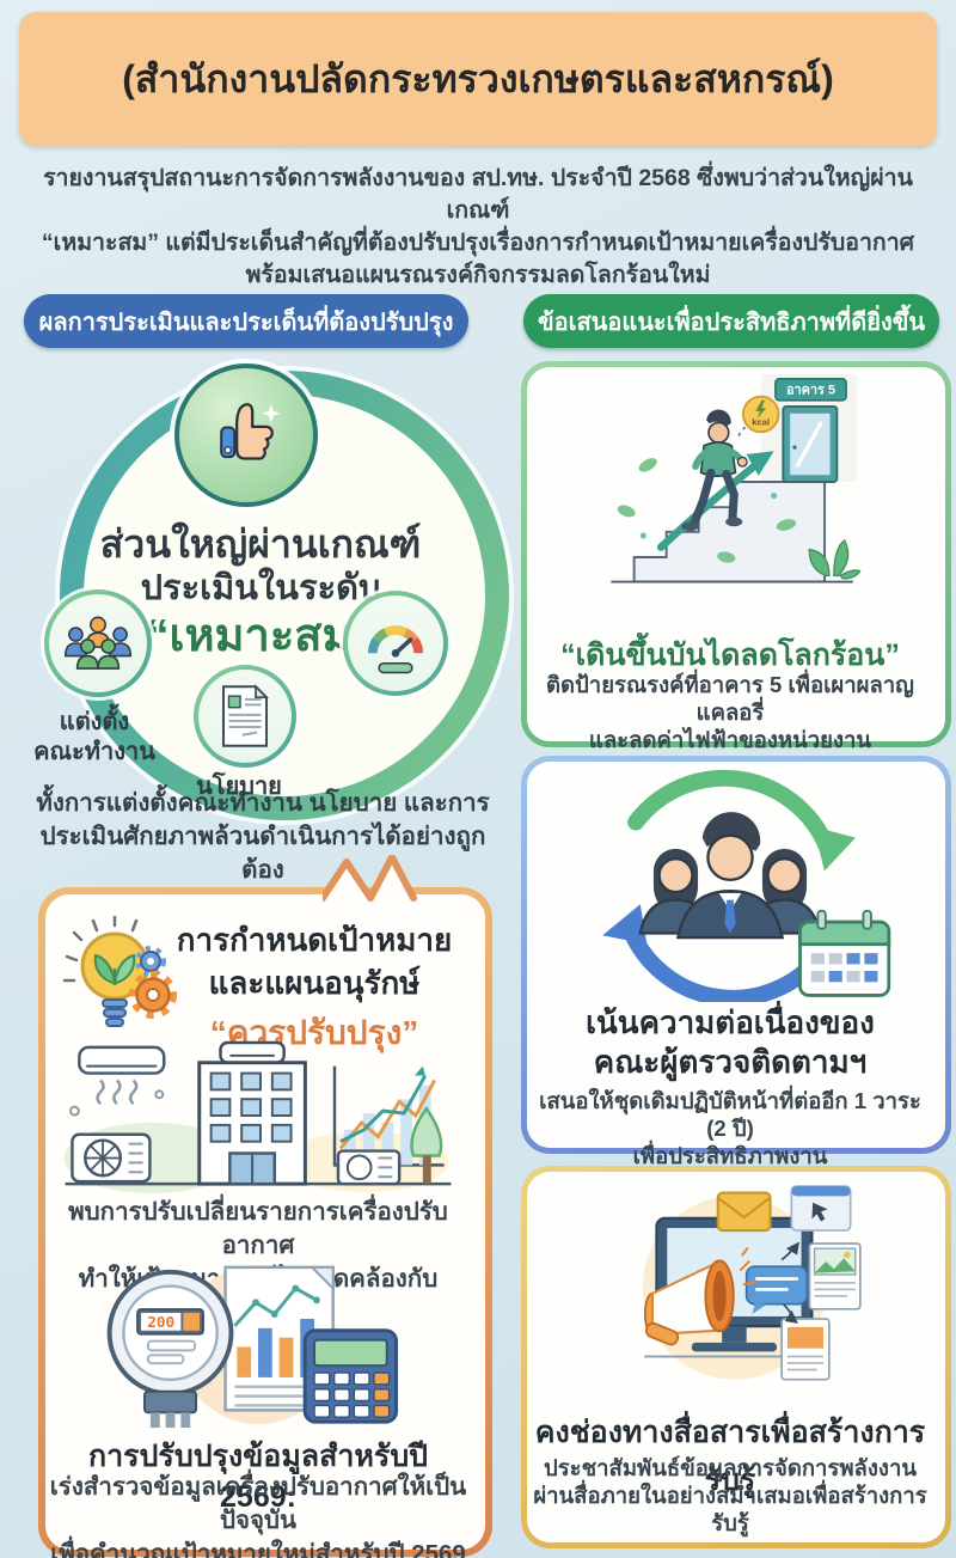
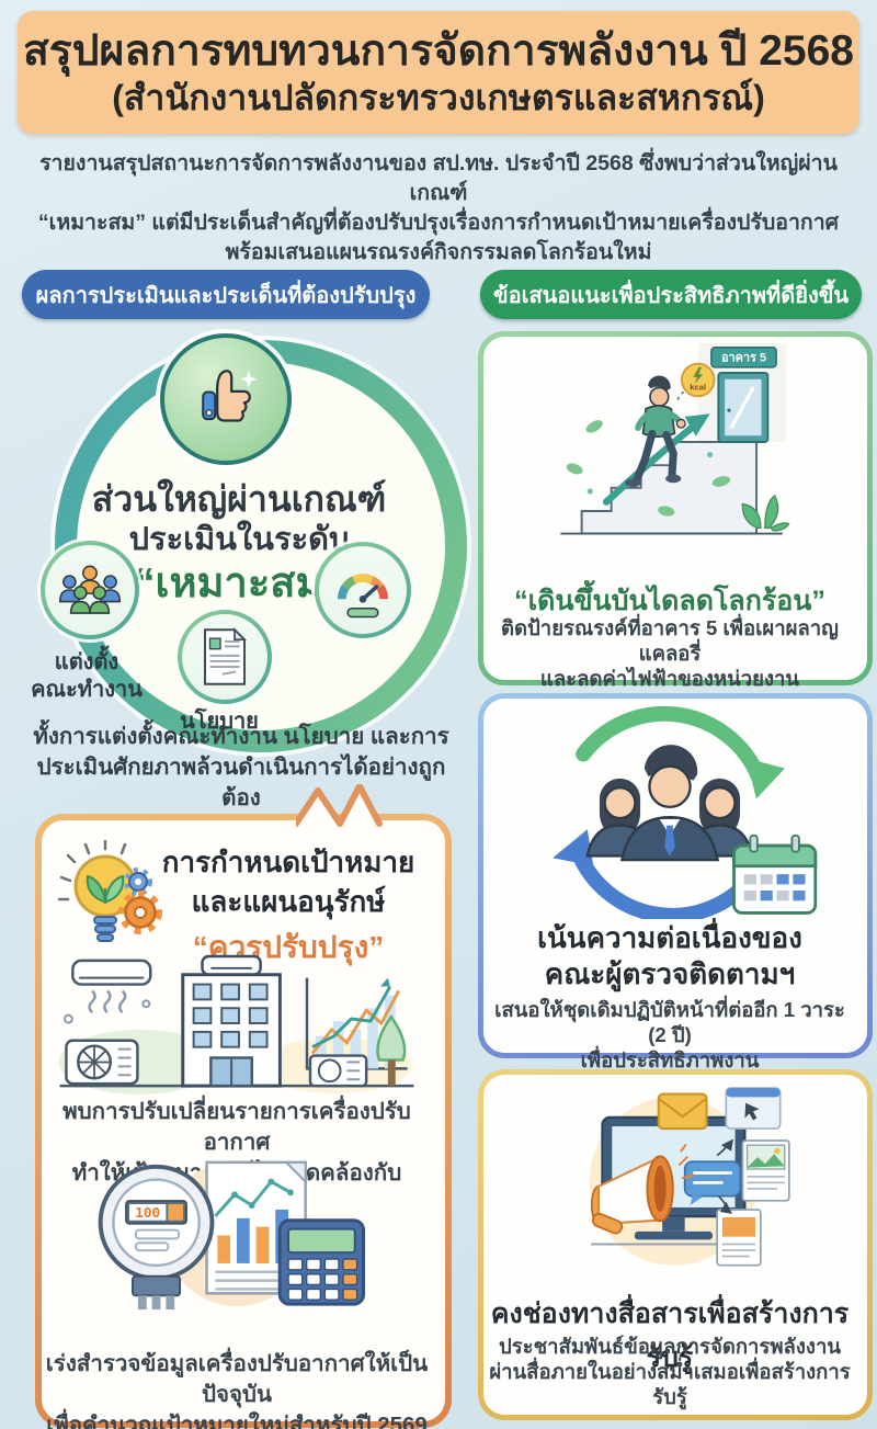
+ สรุปผลการทบทวนการจัดการพลังงาน ปี 2568
  (สำนักงานปลัดกระทรวงเกษตรและสหกรณ์)
  รายงานสรุปสถานะการจัดการพลังงานของ สป.ทษ. ประจำปี 2568 ซึ่งพบว่าส่วนใหญ่ผ่านเกณฑ์
  “เหมาะสม” แต่มีประเด็นสำคัญที่ต้องปรับปรุงเรื่องการกำหนดเป้าหมายเครื่องปรับอากาศ
  พร้อมเสนอแผนรณรงค์กิจกรรมลดโลกร้อนใหม่
  ผลการประเมินและประเด็นที่ต้องปรับปรุง
  ข้อเสนอแนะเพื่อประสิทธิภาพที่ดียิ่งขึ้น
  ส่วนใหญ่ผ่านเกณฑ์
  ประเมินในระดับ
  “เหมาะสม
  แต่งตั้ง
  คณะทำงาน
  นโยบาย
  ทั้งการแต่งตั้งคณะทำงาน นโยบาย และการ
  ประเมินศักยภาพล้วนดำเนินการได้อย่างถูกต้อง
  การกำหนดเป้าหมาย
  และแผนอนุรักษ์
  “ควรปรับปรุง”
  พบการปรับเปลี่ยนรายการเครื่องปรับอากาศ
- 200
+ 100
- การปรับปรุงข้อมูลสำหรับปี 2569:
  เร่งสำรวจข้อมูลเครื่องปรับอากาศให้เป็นปัจจุบัน
  เพื่อคำนวณเป้าหมายใหม่สำหรับปี 2569
  อาคาร 5
  kcal
  “เดินขึ้นบันไดลดโลกร้อน”
  ติดป้ายรณรงค์ที่อาคาร 5 เพื่อเผาผลาญแคลอรี่
  และลดค่าไฟฟ้าของหน่วยงาน
  เน้นความต่อเนื่องของ
  คณะผู้ตรวจติดตามฯ
  เสนอให้ชุดเดิมปฏิบัติหน้าที่ต่ออีก 1 วาระ (2 ปี)
  เพื่อประสิทธิภาพงาน
  คงช่องทางสื่อสารเพื่อสร้างการรับรู้
  ประชาสัมพันธ์ข้อมูลการจัดการพลังงาน
  ผ่านสื่อภายในอย่างสม่ำเสมอเพื่อสร้างการรับรู้
